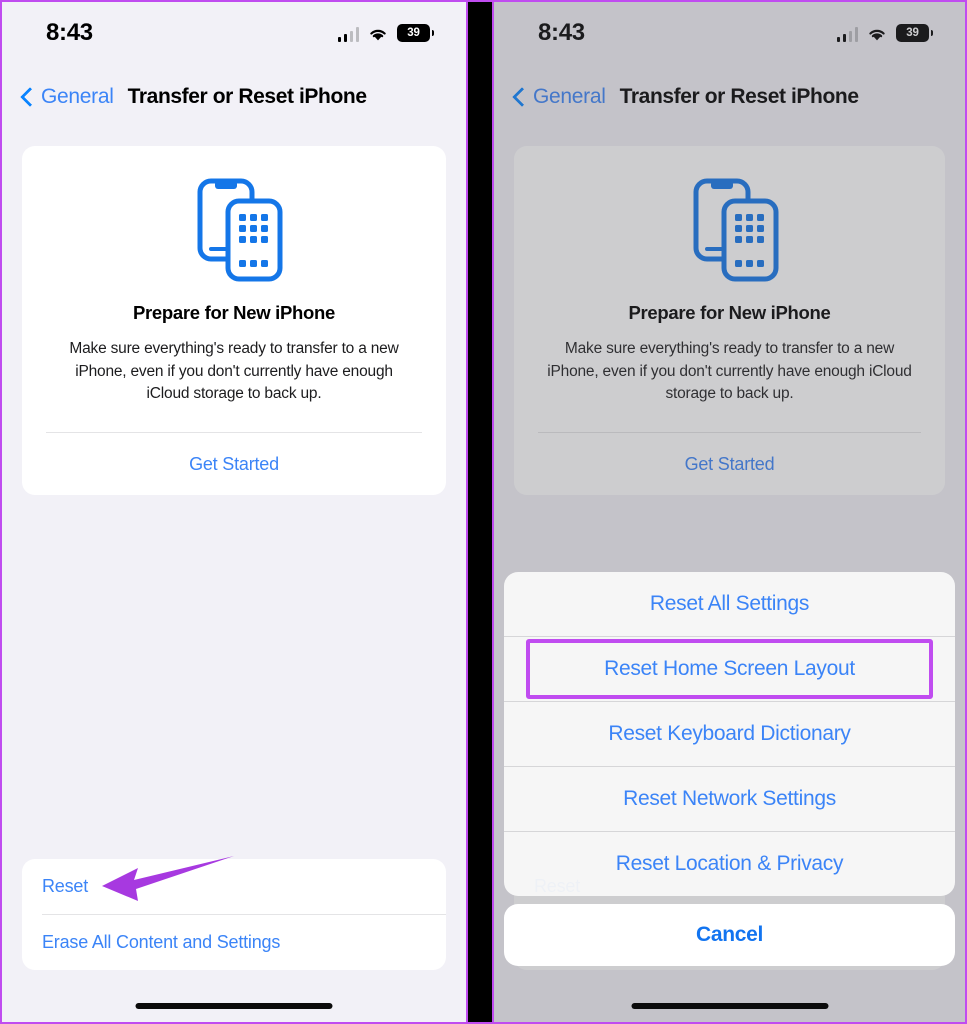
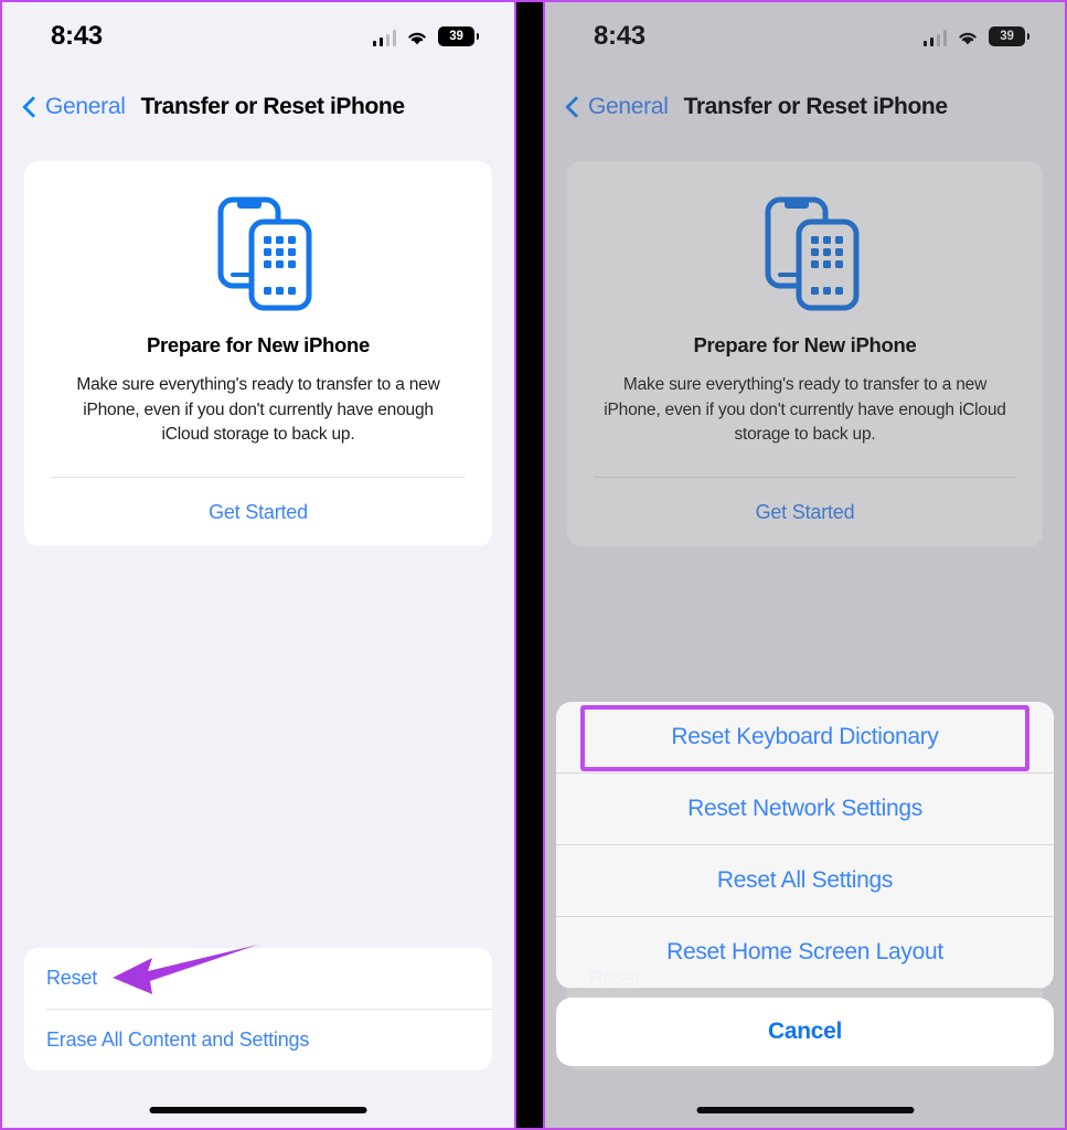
  8:43
  39
  General
  Transfer or Reset iPhone
  Prepare for New iPhone
  Make sure everything's ready to transfer to a new iPhone, even if you don't currently have enough iCloud storage to back up.
  Get Started
  Reset
  Erase All Content and Settings
  8:43
  39
  General
  Transfer or Reset iPhone
  Prepare for New iPhone
  Make sure everything's ready to transfer to a new iPhone, even if you don't currently have enough iCloud storage to back up.
  Get Started
- Reset All Settings
+ Reset Keyboard Dictionary
- Reset Home Screen Layout
+ Reset Network Settings
- Reset Keyboard Dictionary
+ Reset All Settings
- Reset Network Settings
+ Reset Home Screen Layout
- Reset Location & Privacy
  Cancel
